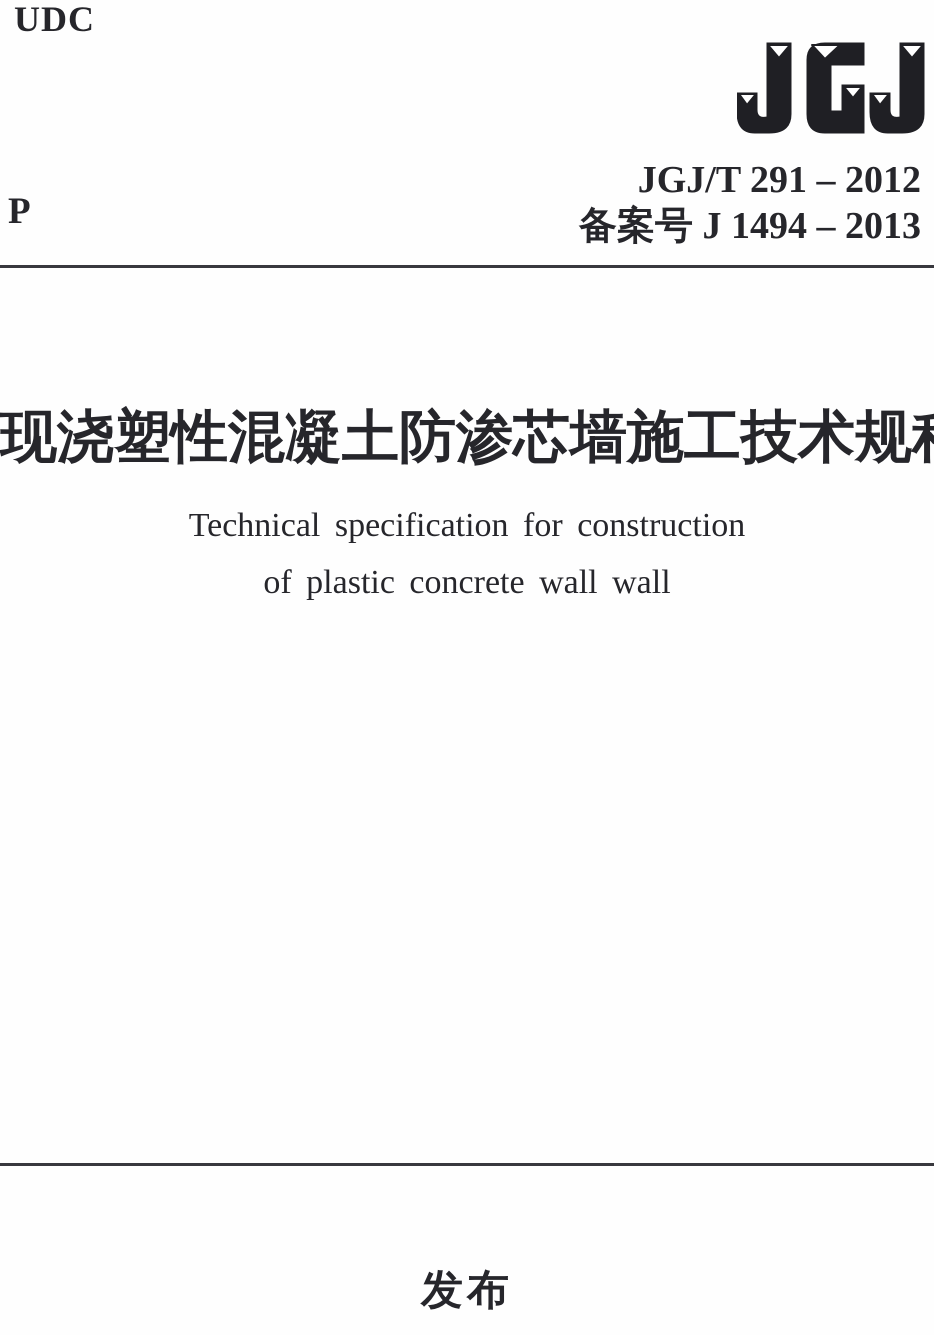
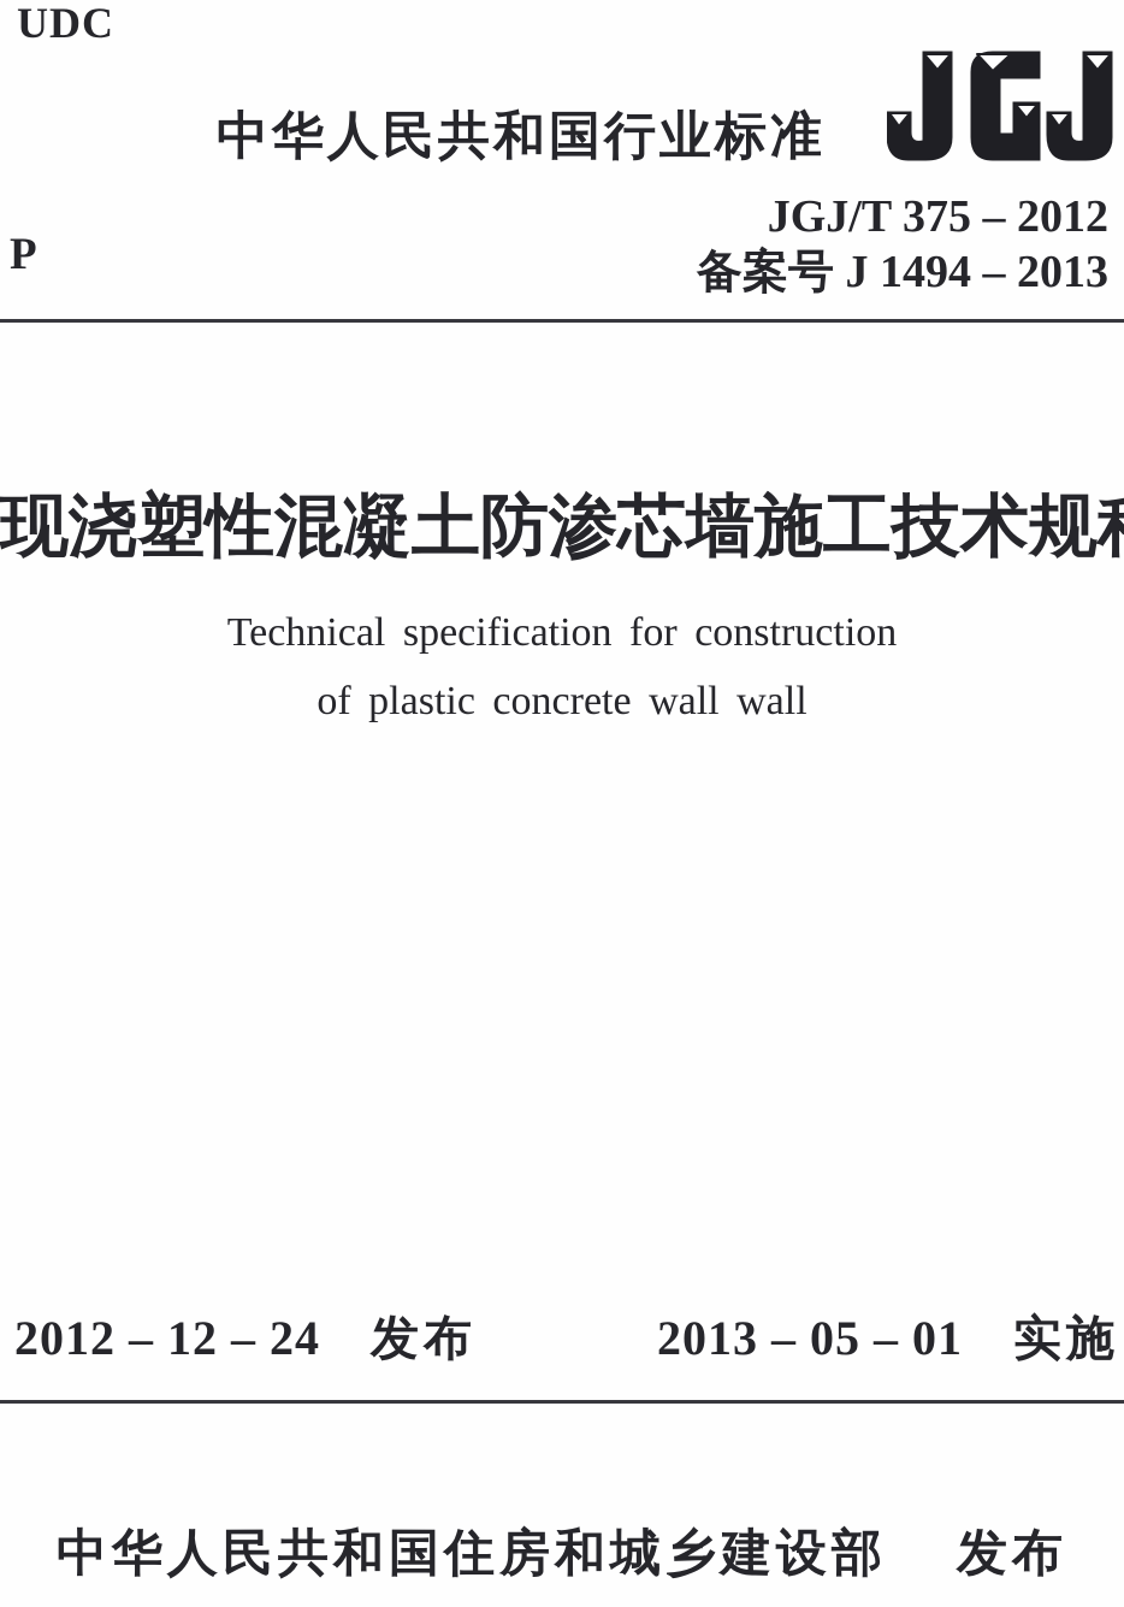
  UDC
+ 中华人民共和国行业标准
- JGJ/T 291 – 2012
+ JGJ/T 375 – 2012
  备案号 J 1494 – 2013
  P
  现浇塑性混凝土防渗芯墙施工技术规
  Technical specification for construction
  of plastic concrete wall wall
+ 2012 – 12 – 24 发布
+ 2013 – 05 – 01 实施
+ 中华人民共和国住房和城乡建设部
  发布
